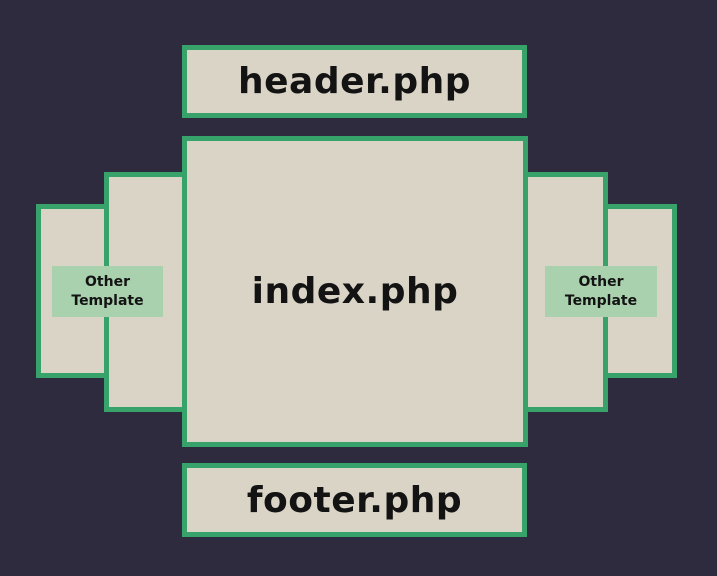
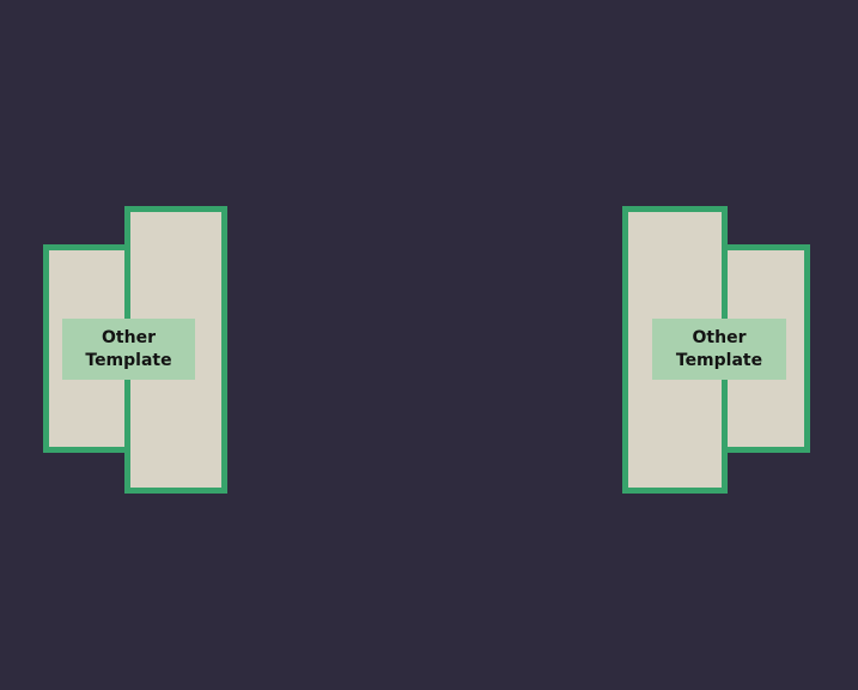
- header.php
- index.php
- footer.php
  Other
  Template
  Other
  Template
